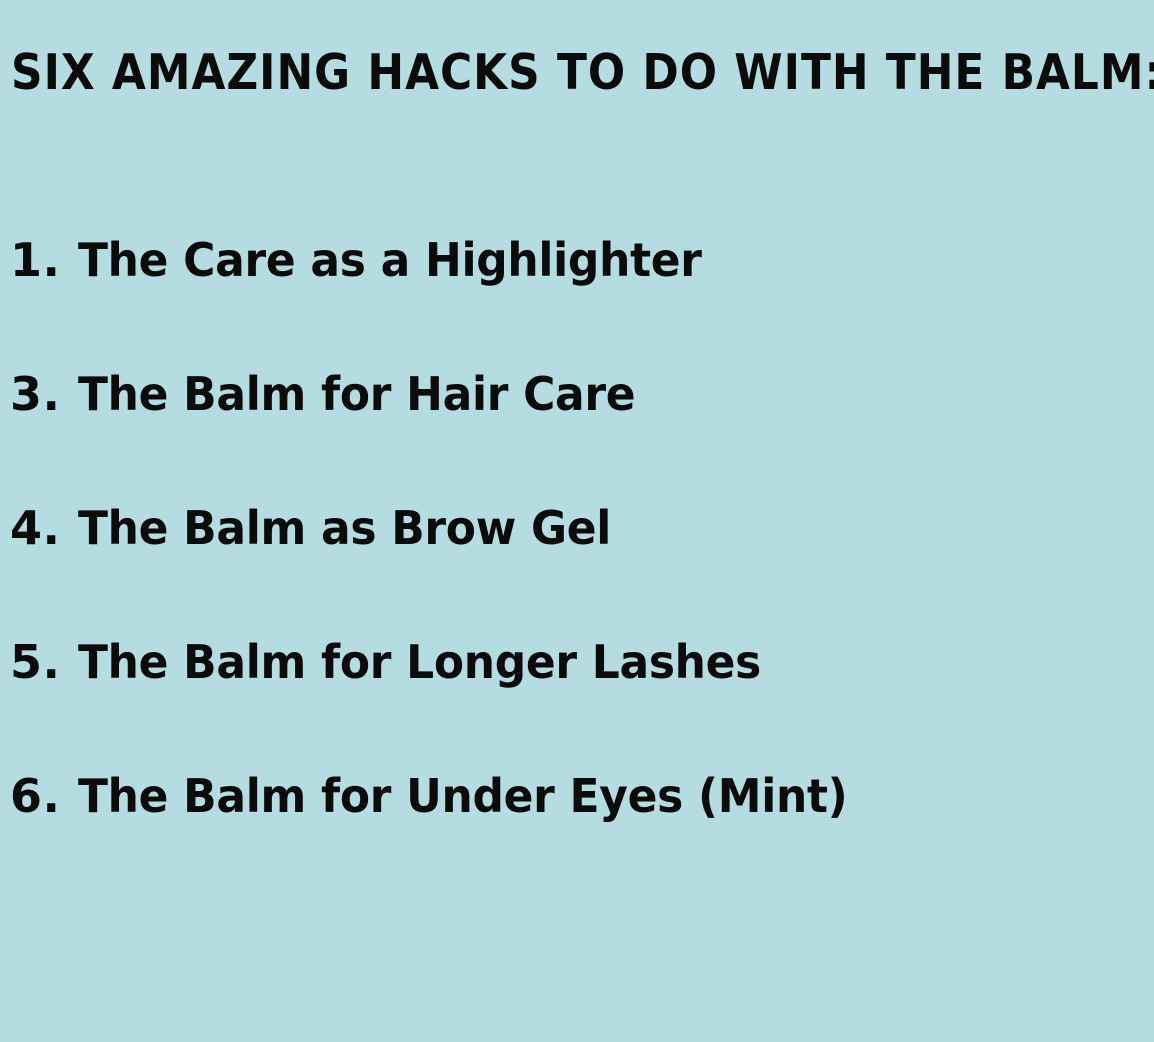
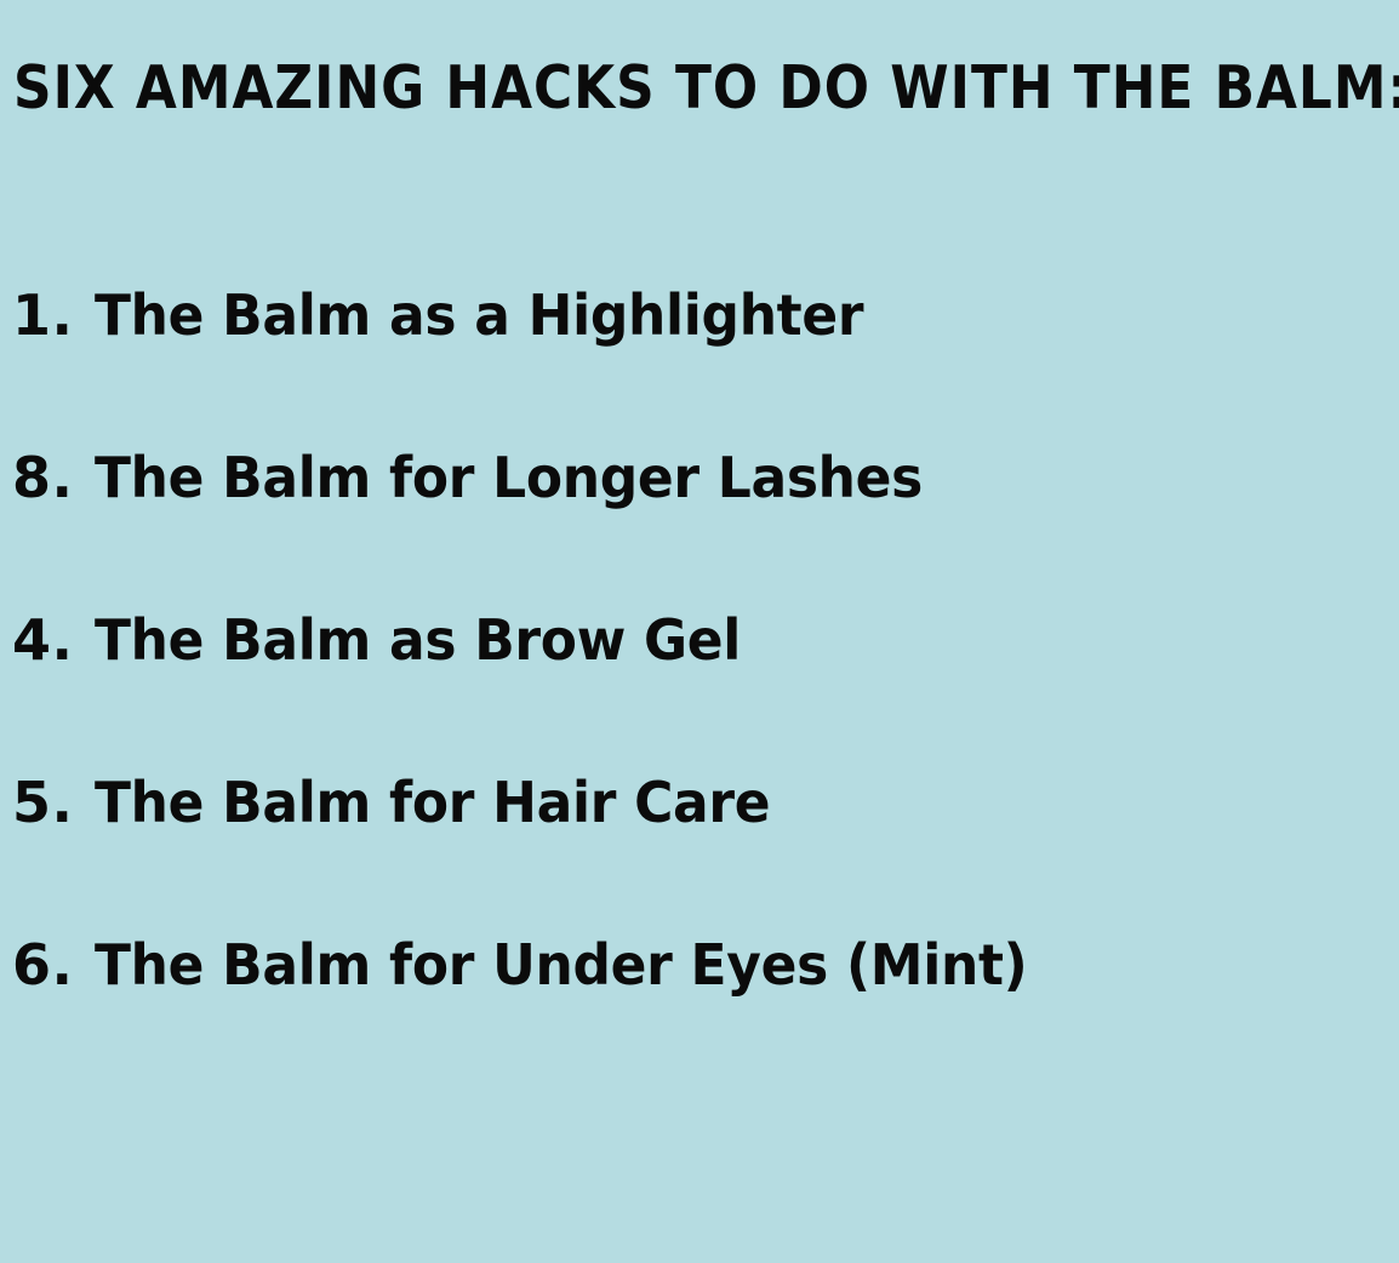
  SIX AMAZING HACKS TO DO WITH THE BALM
  1.
- The Care as a Highlighter
+ The Balm as a Highlighter
- 3.
+ 8.
- The Balm for Hair Care
+ The Balm for Longer Lashes
  4.
  The Balm as Brow Gel
  5.
- The Balm for Longer Lashes
+ The Balm for Hair Care
  6.
  The Balm for Under Eyes (Mint)
